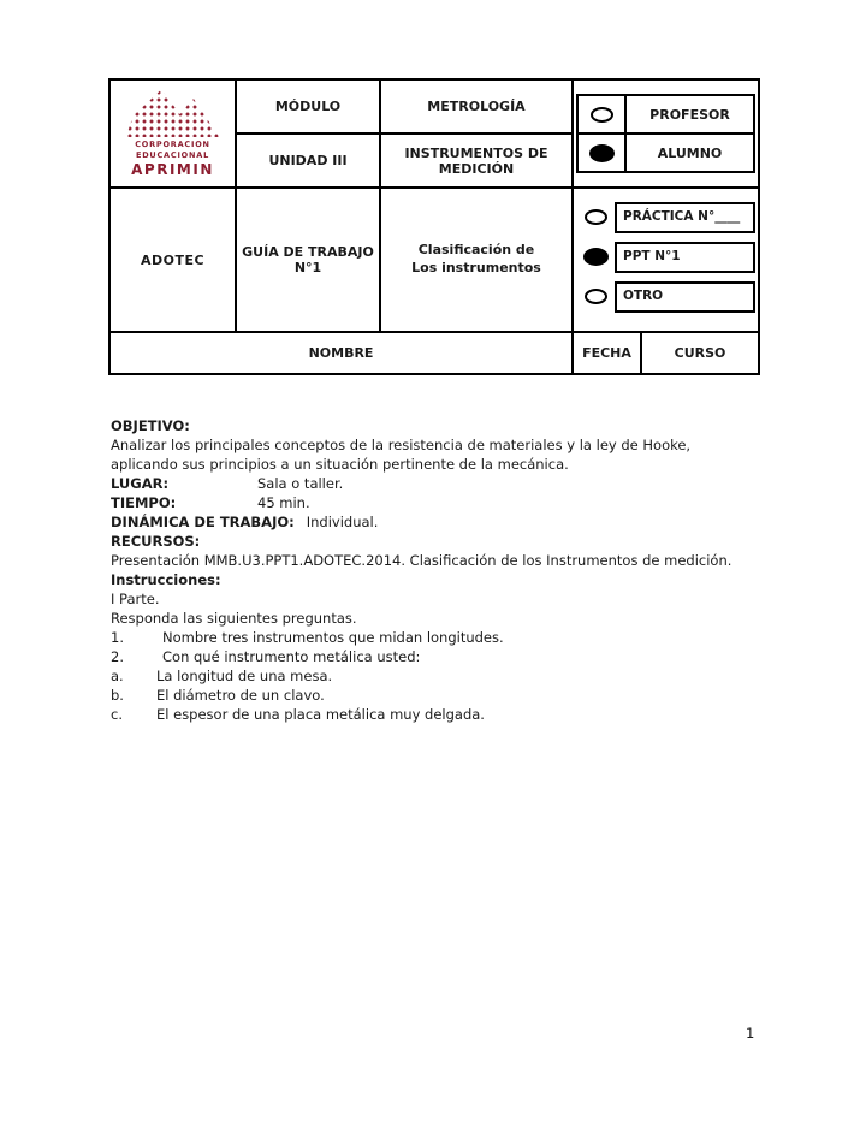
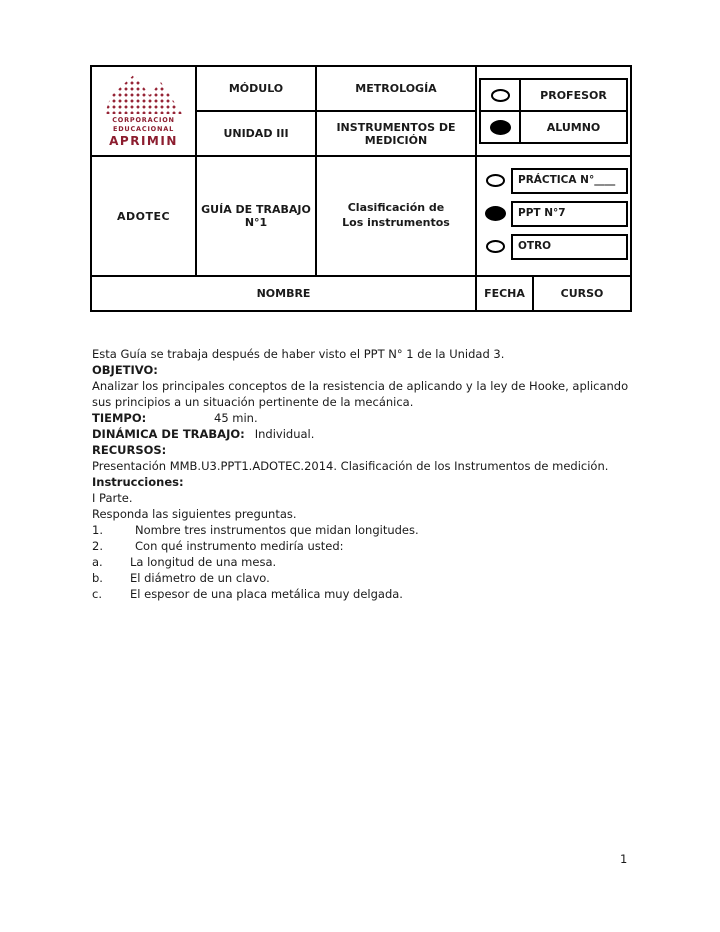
  CORPORACION EDUCACIONAL APRIMIN	MÓDULO	METROLOGÍA	PROFESOR ALUMNO
  UNIDAD III	INSTRUMENTOS DE MEDICIÓN
- ADOTEC	GUÍA DE TRABAJO N°1	Clasificación de Los instrumentos	PRÁCTICA N°____ PPT N°1 OTRO
+ ADOTEC	GUÍA DE TRABAJO N°1	Clasificación de Los instrumentos	PRÁCTICA N°____ PPT N°7 OTRO
  NOMBRE	FECHA	CURSO
+ Esta Guía se trabaja después de haber visto el PPT N° 1 de la Unidad 3.
  OBJETIVO:
- Analizar los principales conceptos de la resistencia de materiales y la ley de Hooke, aplicando sus principios a un situación pertinente de la mecánica.
+ Analizar los principales conceptos de la resistencia de aplicando y la ley de Hooke, aplicando sus principios a un situación pertinente de la mecánica.
- LUGAR: Sala o taller.
  TIEMPO: 45 min.
  DINÁMICA DE TRABAJO: Individual.
  RECURSOS:
  Presentación MMB.U3.PPT1.ADOTEC.2014. Clasificación de los Instrumentos de medición.
  Instrucciones:
  I Parte.
  Responda las siguientes preguntas.
  1.
  Nombre tres instrumentos que midan longitudes.
  2.
- Con qué instrumento metálica usted:
+ Con qué instrumento mediría usted:
  a.
  La longitud de una mesa.
  b.
  El diámetro de un clavo.
  c.
  El espesor de una placa metálica muy delgada.
  1
